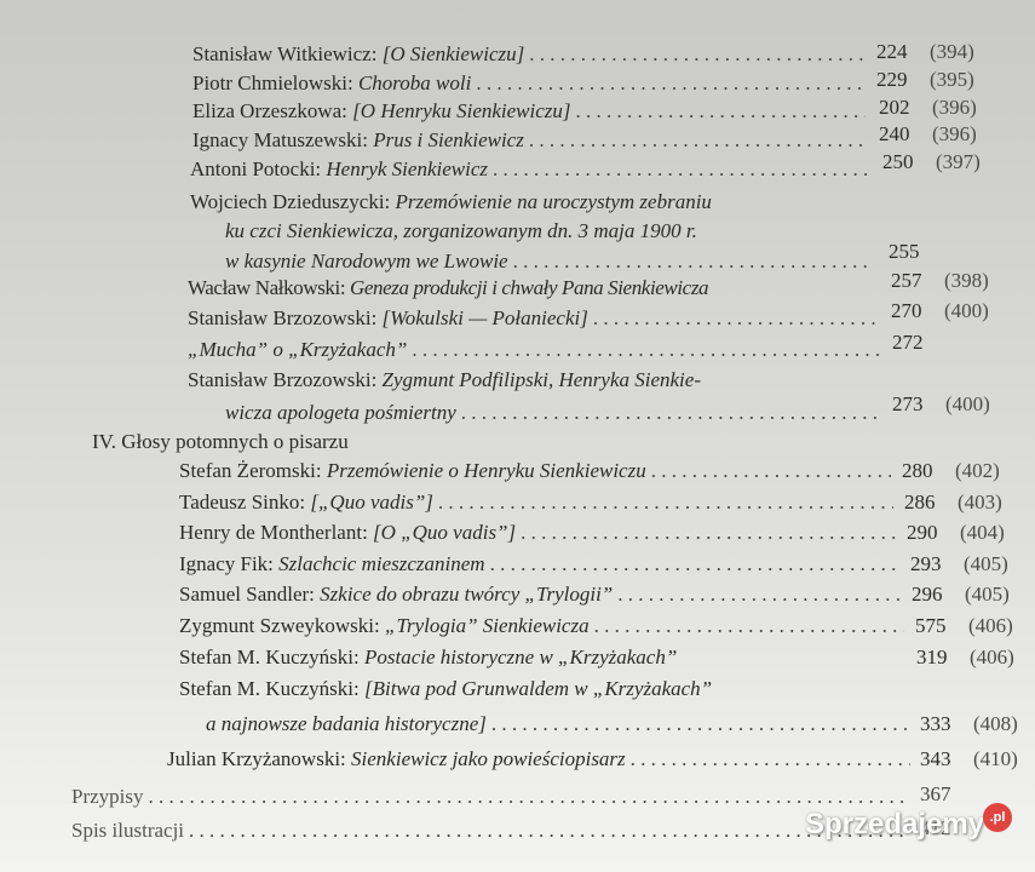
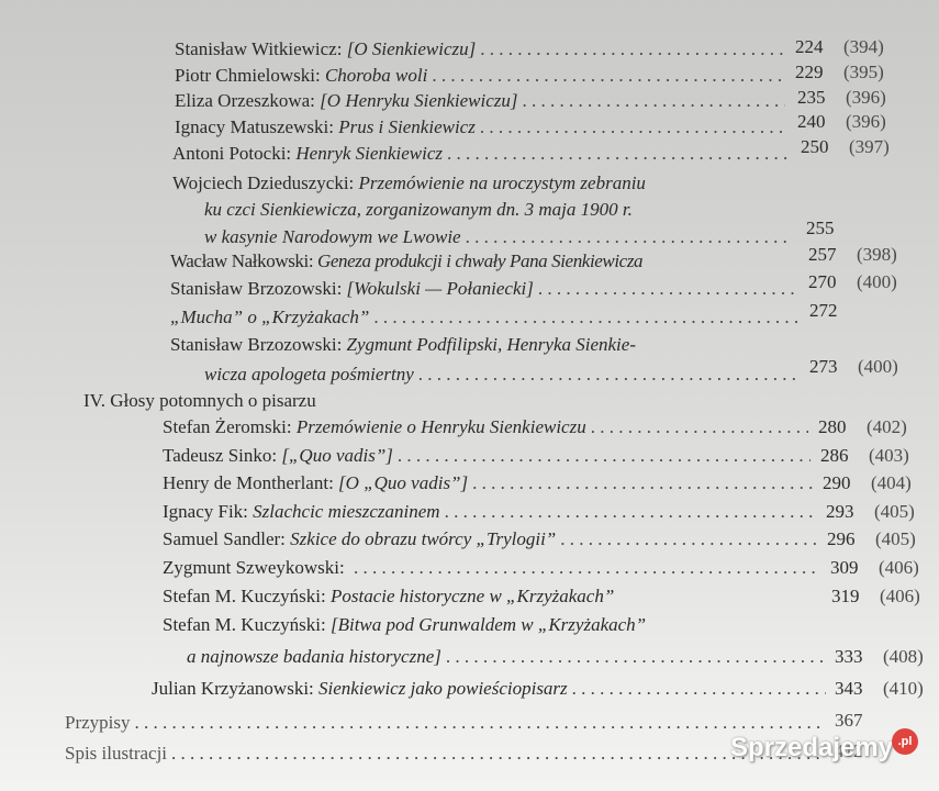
  Stanisław Witkiewicz:
  [O Sienkiewiczu]
  224 (394)
  Piotr Chmielowski:
  Choroba woli
  229 (395)
  Eliza Orzeszkowa:
  [O Henryku Sienkiewiczu]
- 202 (396)
+ 235 (396)
  Ignacy Matuszewski:
  Prus i Sienkiewicz
  240 (396)
  Antoni Potocki:
  Henryk Sienkiewicz
  250 (397)
  Wojciech Dzieduszycki:
  Przemówienie na uroczystym zebraniu
  ku czci Sienkiewicza, zorganizowanym dn. 3 maja 1900 r.
  w kasynie Narodowym we Lwowie
  255
  Wacław Nałkowski:
  Geneza produkcji i chwały Pana Sienkiewicza
  257 (398)
  Stanisław Brzozowski:
  [Wokulski — Połaniecki]
  270 (400)
  „Mucha” o „Krzyżakach”
  272
  Stanisław Brzozowski:
  Zygmunt Podfilipski, Henryka Sienkie-
  wicza apologeta pośmiertny
  273 (400)
  IV. Głosy potomnych o pisarzu
  Stefan Żeromski:
  Przemówienie o Henryku Sienkiewiczu
  280 (402)
  Tadeusz Sinko:
  [„Quo vadis”]
  286 (403)
  Henry de Montherlant:
  [O „Quo vadis”]
  290 (404)
  Ignacy Fik:
  Szlachcic mieszczaninem
  293 (405)
  Samuel Sandler:
  Szkice do obrazu twórcy „Trylogii”
  296 (405)
  Zygmunt Szweykowski:
- „Trylogia” Sienkiewicza
- 575 (406)
+ 309 (406)
  Stefan M. Kuczyński:
  Postacie historyczne w „Krzyżakach”
  319 (406)
  Stefan M. Kuczyński:
  [Bitwa pod Grunwaldem w „Krzyżakach”
  a najnowsze badania historyczne]
  333 (408)
  Julian Krzyżanowski:
  Sienkiewicz jako powieściopisarz
  343 (410)
  Przypisy
  367
  Spis ilustracji
  412
  Sprzedajemy
  .pl
